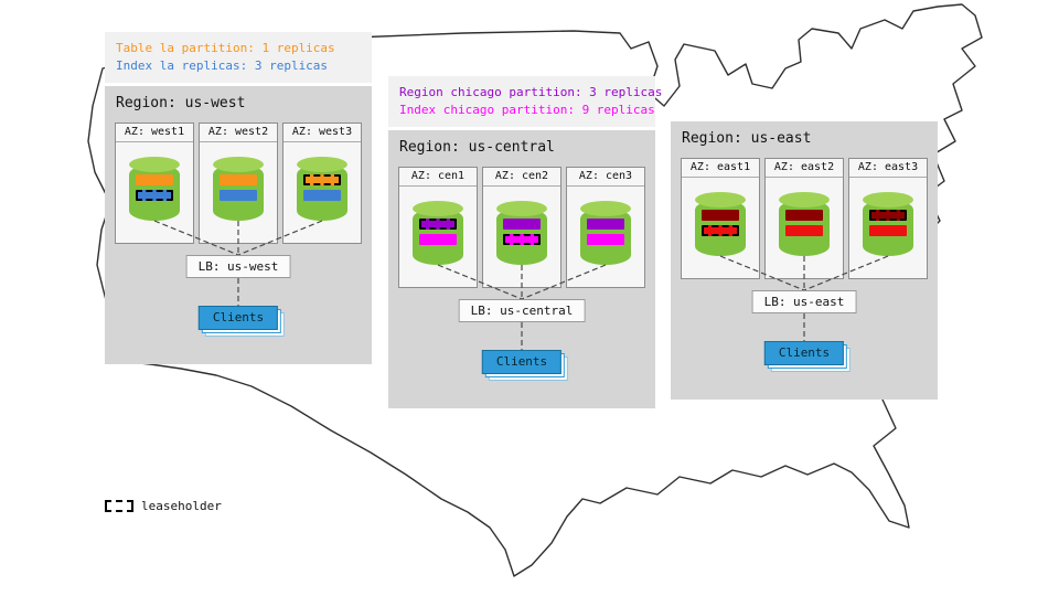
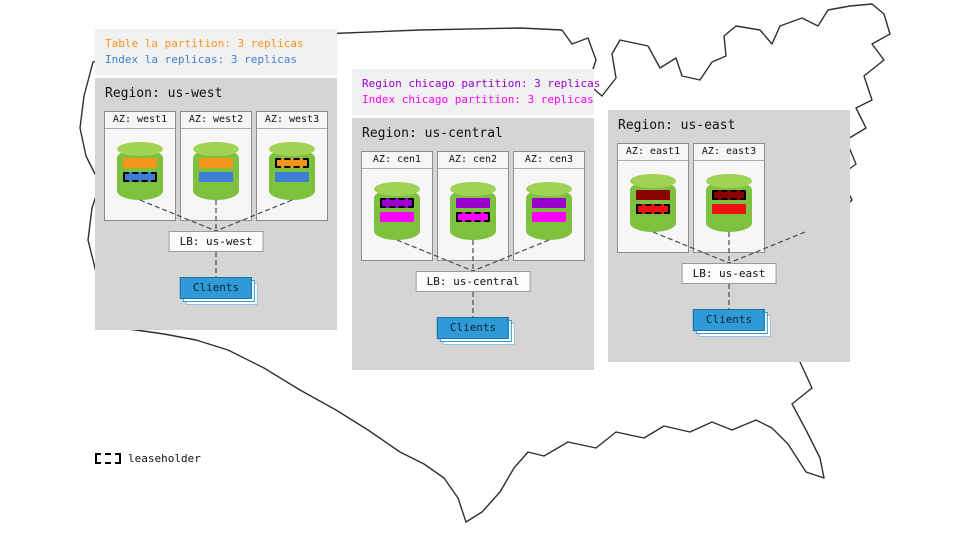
- Table la partition: 1 replicas
+ Table la partition: 3 replicas
  Index la replicas: 3 replicas
  Region: us-west
  AZ: west1
  AZ: west2
  AZ: west3
  LB: us-west
  Clients
  Region chicago partition: 3 replicas
- Index chicago partition: 9 replicas
+ Index chicago partition: 3 replicas
  Region: us-central
  AZ: cen1
  AZ: cen2
  AZ: cen3
  LB: us-central
  Clients
  Region: us-east
  AZ: east1
- AZ: east2
  AZ: east3
  LB: us-east
  Clients
  leaseholder
